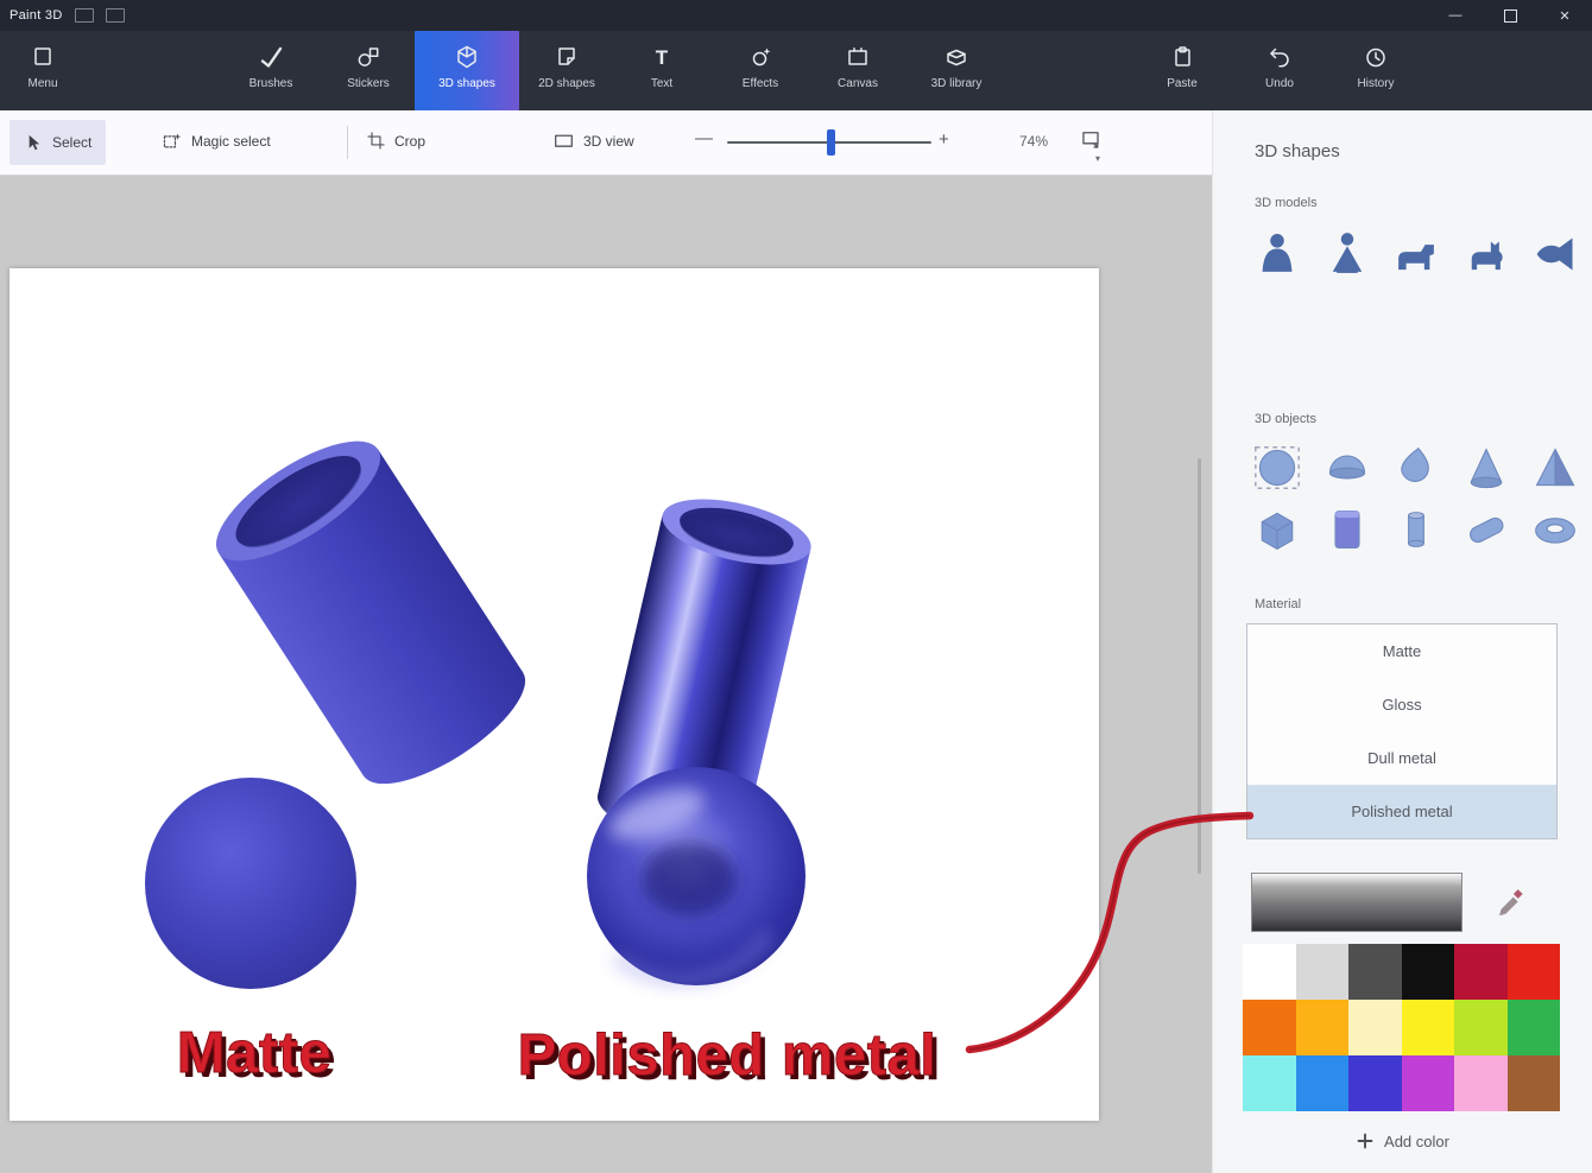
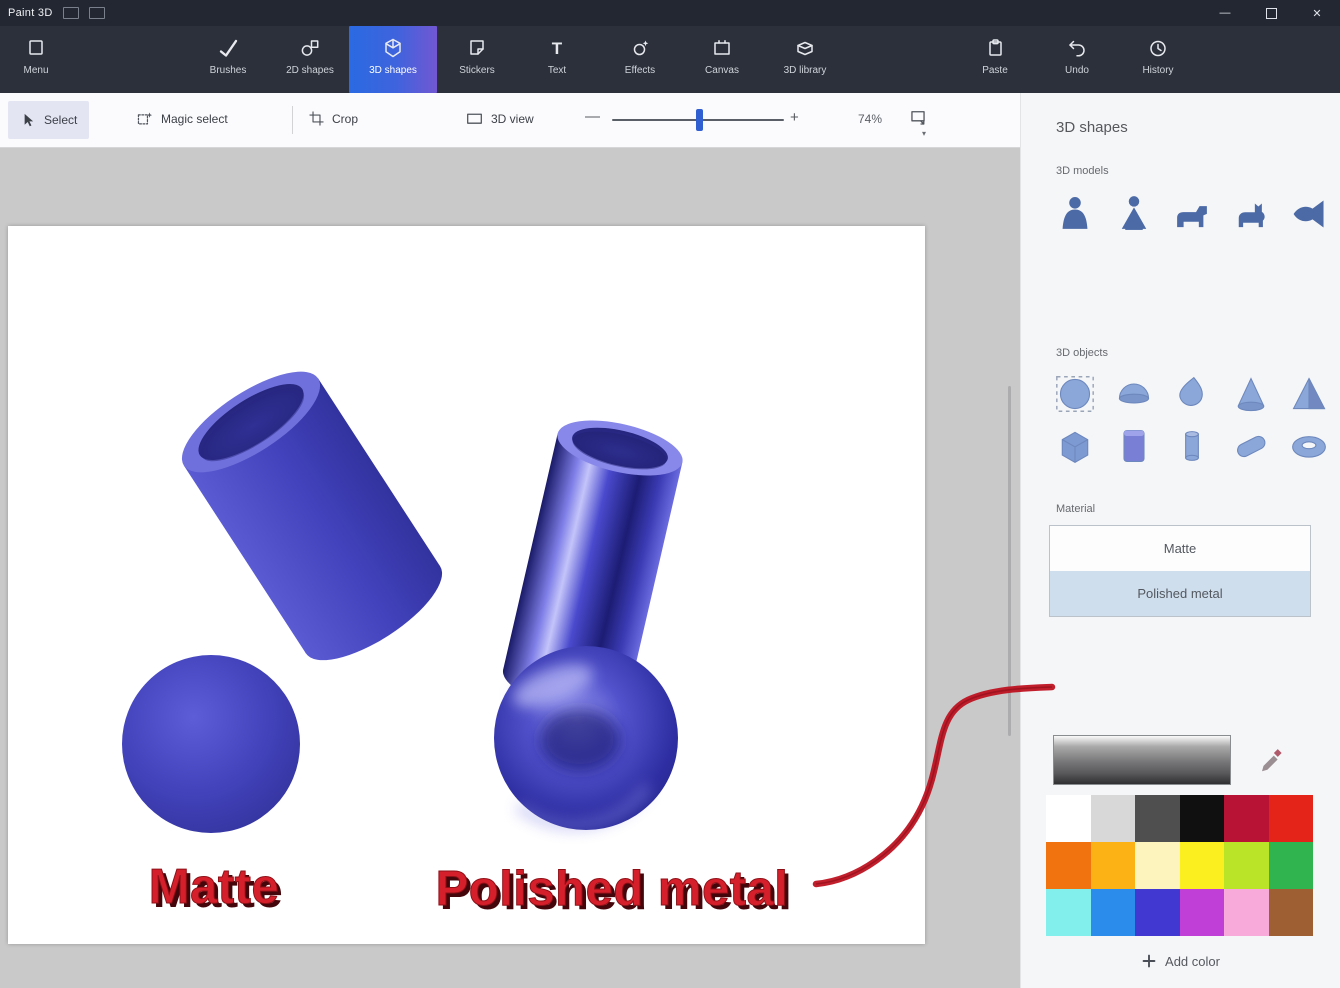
  Paint 3D
  —
  ✕
  Menu
  Brushes
- Stickers
+ 2D shapes
  3D shapes
- 2D shapes
+ Stickers
  T
  Text
  Effects
  Canvas
  3D library
  Paste
  Undo
  History
  Select
  Magic select
  Crop
  3D view
  —
  +
  74%
  ▾
  Matte
  Polished metal
  3D shapes
  3D models
  3D objects
  Material
  Matte
- Gloss
- Dull metal
  Polished metal
  Add color
